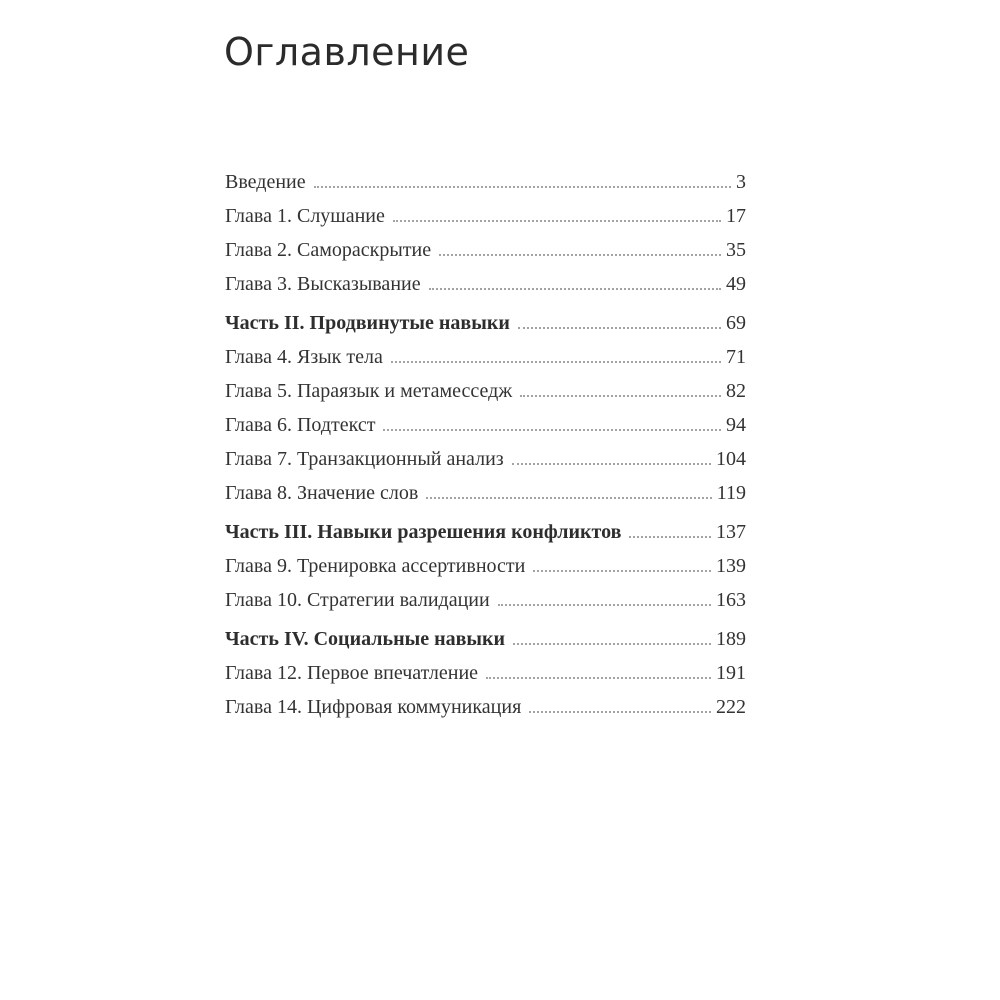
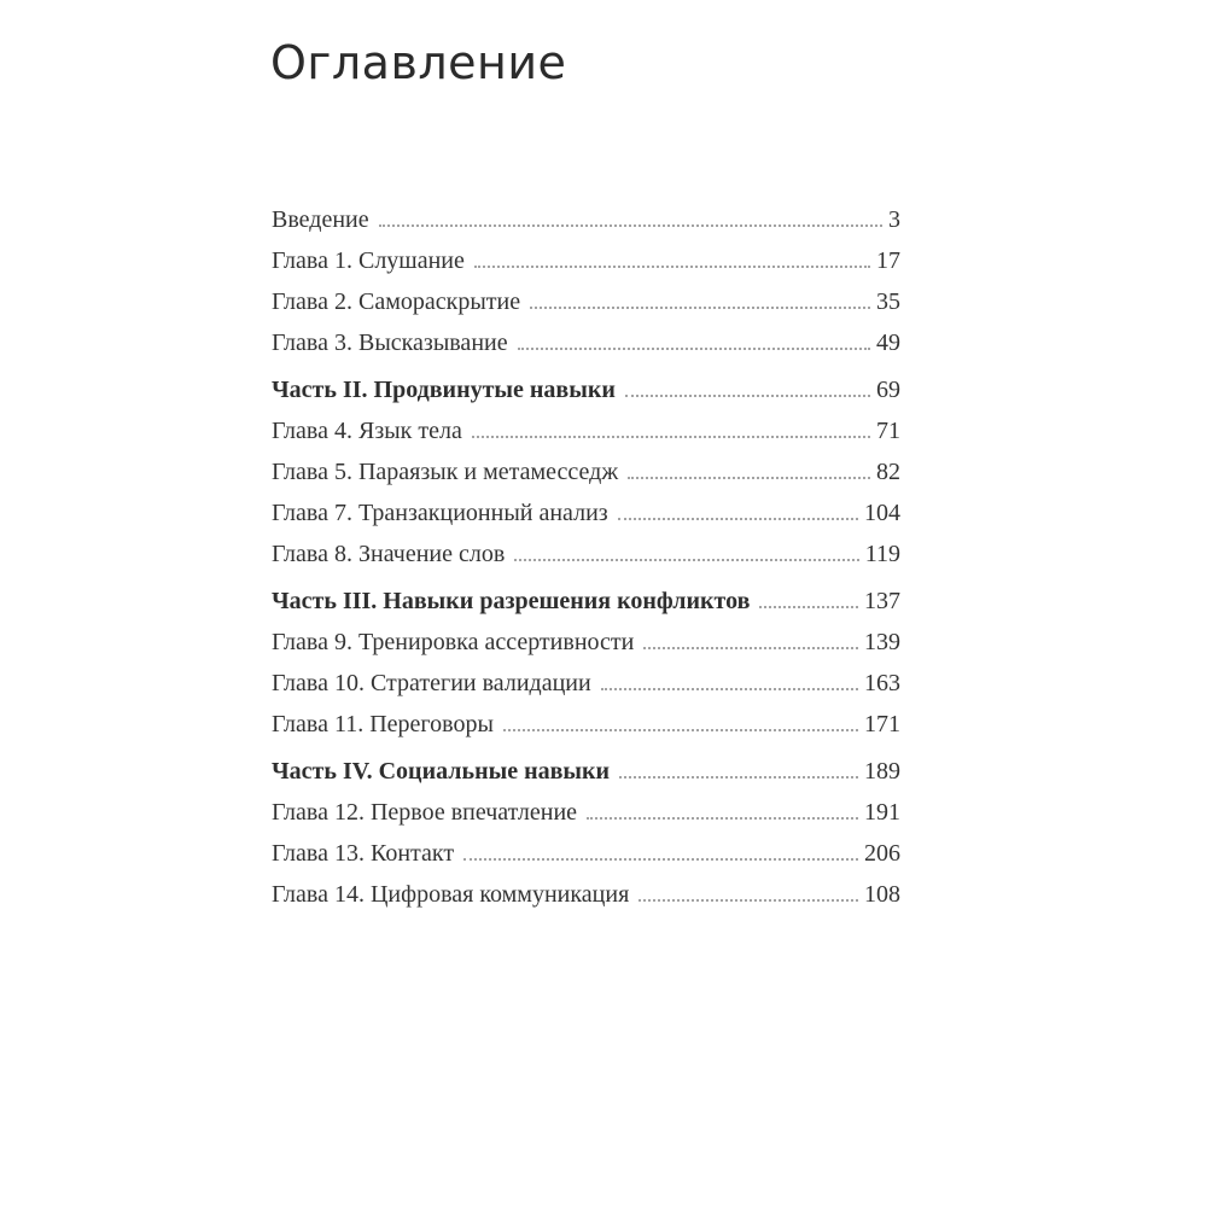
  Оглавление
  Введение
  3
  Глава 1. Слушание
  17
  Глава 2. Самораскрытие
  35
  Глава 3. Высказывание
  49
  Часть II. Продвинутые навыки
  69
  Глава 4. Язык тела
  71
  Глава 5. Параязык и метамесседж
  82
- Глава 6. Подтекст
- 94
  Глава 7. Транзакционный анализ
  104
  Глава 8. Значение слов
  119
  Часть III. Навыки разрешения конфликтов
  137
  Глава 9. Тренировка ассертивности
  139
  Глава 10. Стратегии валидации
  163
+ Глава 11. Переговоры
+ 171
  Часть IV. Социальные навыки
  189
  Глава 12. Первое впечатление
  191
+ Глава 13. Контакт
+ 206
  Глава 14. Цифровая коммуникация
- 222
+ 108
